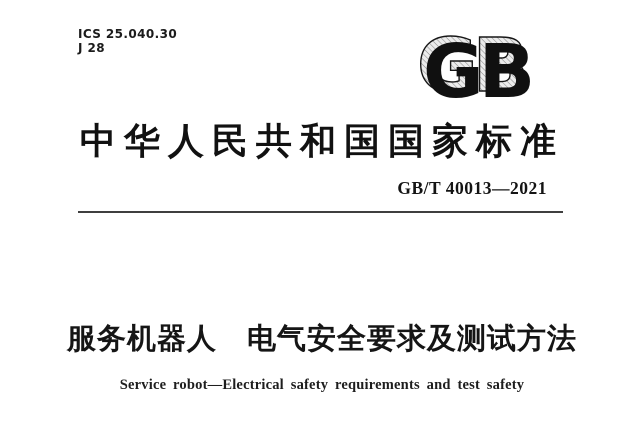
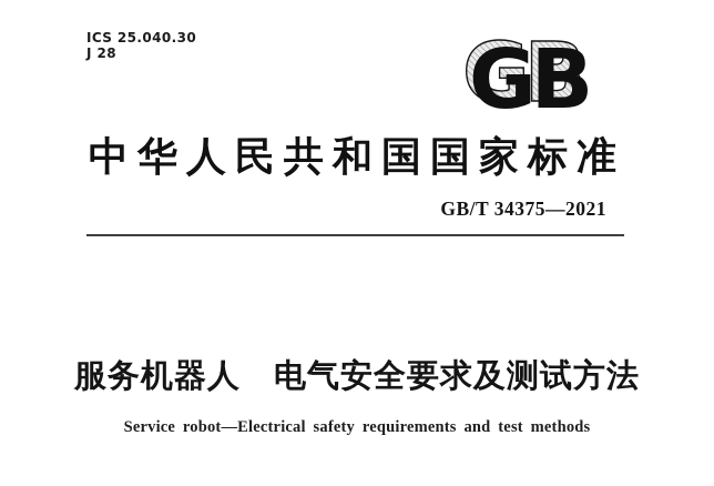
  ICS 25.040.30
  J 28
  GB
  中华人民共和国国家标准
- GB/T 40013—2021
+ GB/T 34375—2021
  服务机器人 电气安全要求及测试方法
- Service robot—Electrical safety requirements and test safety
+ Service robot—Electrical safety requirements and test methods
